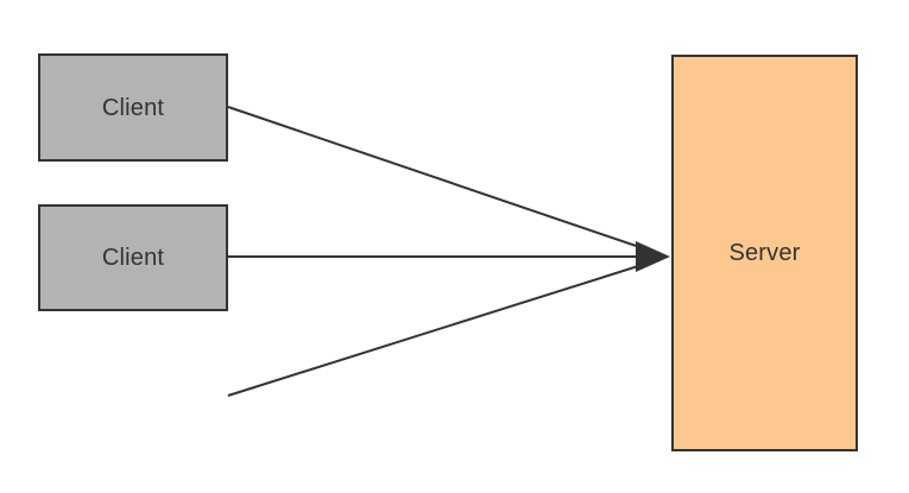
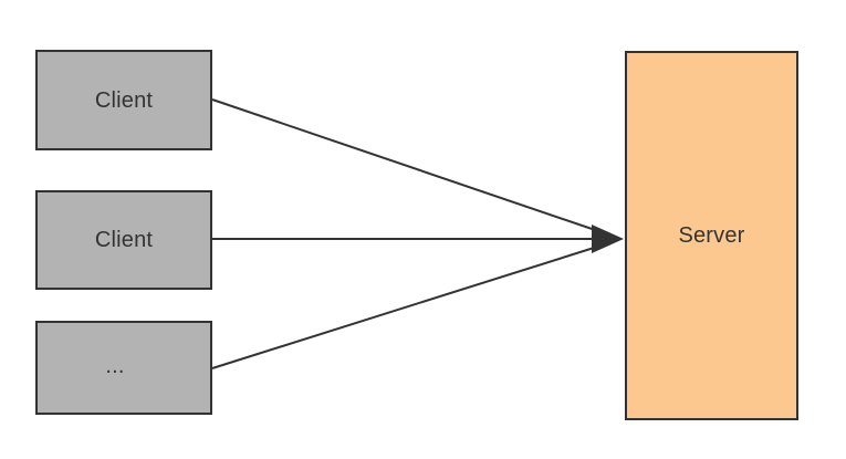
  Client
  Client
+ ...
  Server
